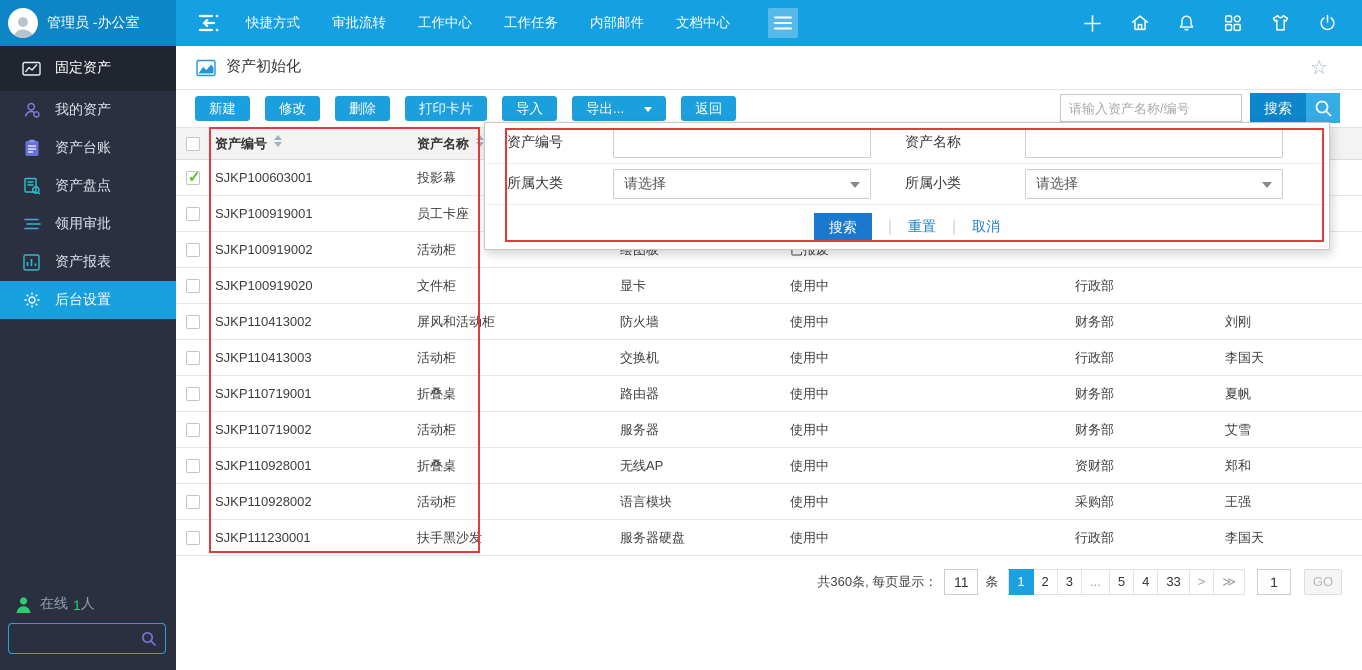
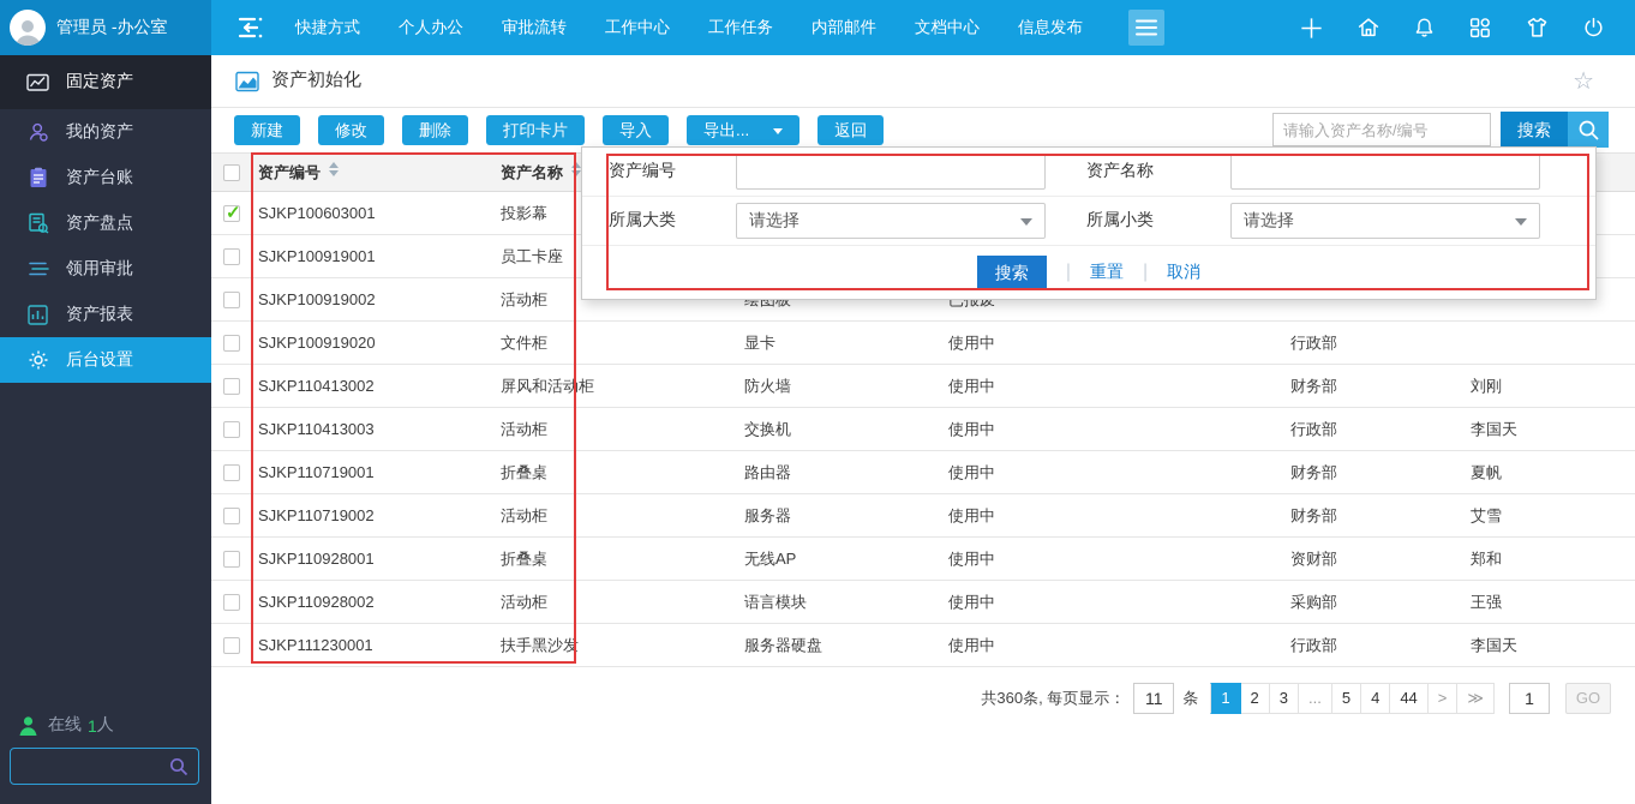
  管理员 -办公室
  快捷方式
+ 个人办公
  审批流转
  工作中心
  工作任务
  内部邮件
  文档中心
+ 信息发布
  固定资产
  我的资产
  资产台账
  资产盘点
  领用审批
  资产报表
  后台设置
  在线
  1
  人
  资产初始化
  ☆
  新建
  修改
  删除
  打印卡片
  导入
  导出...
  返回
  请输入资产名称/编号
  搜索
  	资产编号	资产名称
  	SJKP100603001	投影幕
  	SJKP100919001	员工卡座
  	SJKP100919002	活动柜
  	SJKP100919020	文件柜	显卡	使用中	行政部
  	SJKP110413002	屏风和活动柜	防火墙	使用中	财务部	刘刚
  	SJKP110413003	活动柜	交换机	使用中	行政部	李国天
  	SJKP110719001	折叠桌	路由器	使用中	财务部	夏帆
  	SJKP110719002	活动柜	服务器	使用中	财务部	艾雪
  	SJKP110928001	折叠桌	无线AP	使用中	资财部	郑和
  	SJKP110928002	活动柜	语言模块	使用中	采购部	王强
  	SJKP111230001	扶手黑沙发	服务器硬盘	使用中	行政部	李国天
  共360条, 每页显示：
  11
  条
  1
  2
  3
  ...
  5
  4
- 33
+ 44
  >
  ≫
  1
  GO
  资产编号
  资产名称
  所属大类
  请选择
  所属小类
  请选择
  搜索
  |
  重置
  |
  取消
